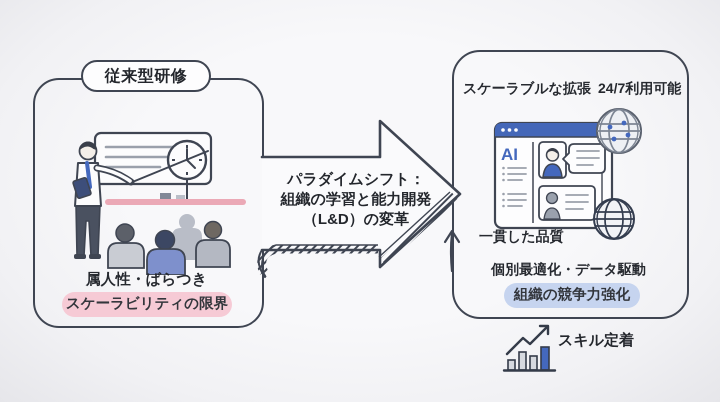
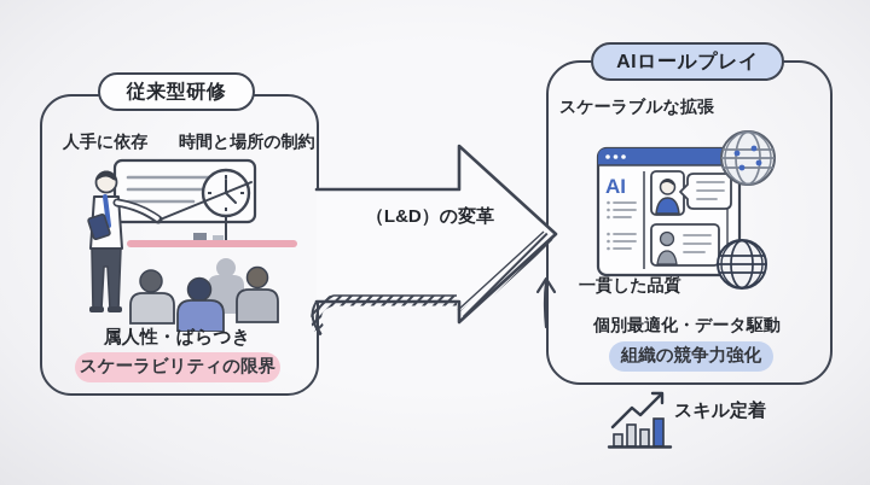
  従来型研修
+ AIロールプレイ
+ 人手に依存
+ 時間と場所の制約
  属人性・ばらつき
  スケーラビリティの限界
- パラダイムシフト：
- 組織の学習と能力開発
  （L&D）の変革
  スケーラブルな拡張
- 24/7利用可能
  一貫した品質
  個別最適化・データ駆動
  組織の競争力強化
  AI
  スキル定着
